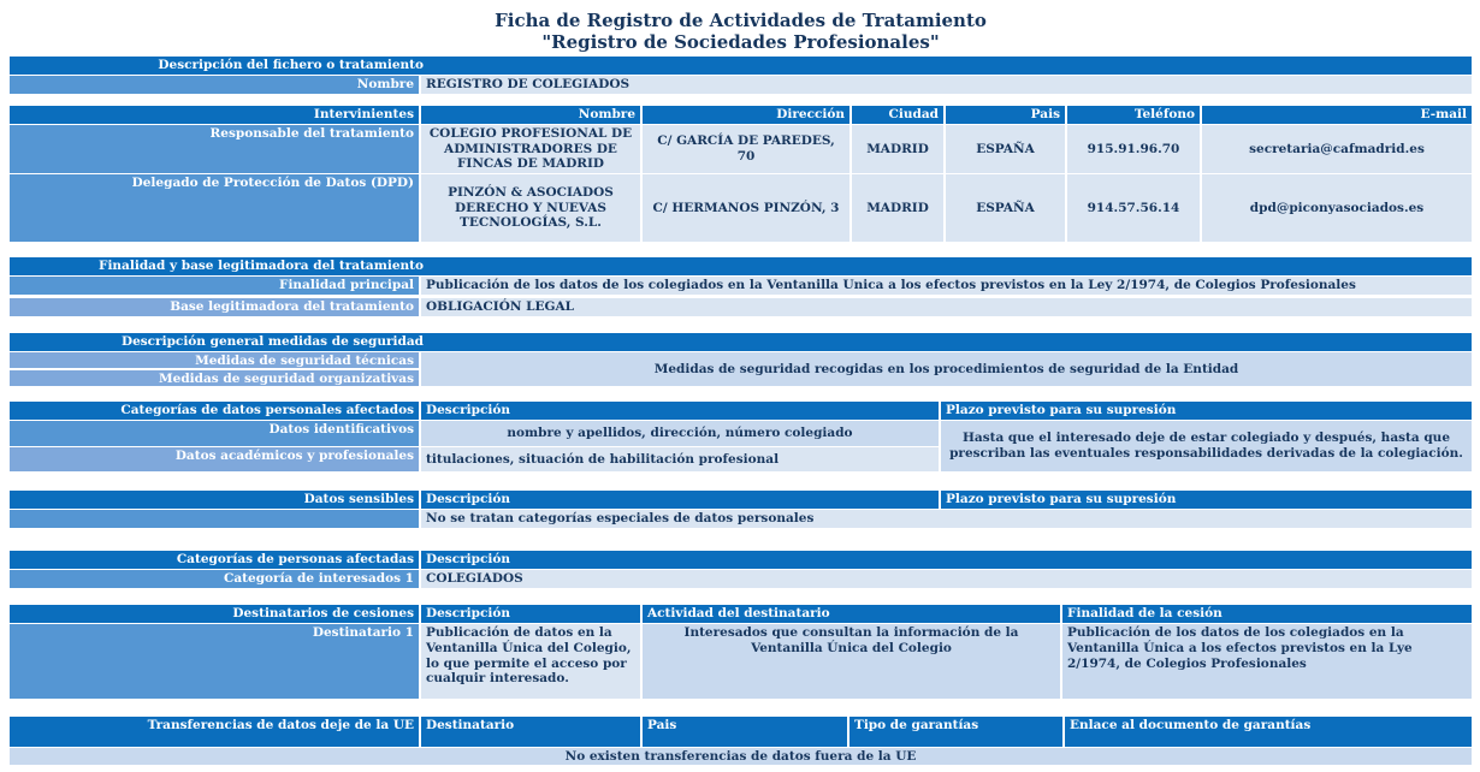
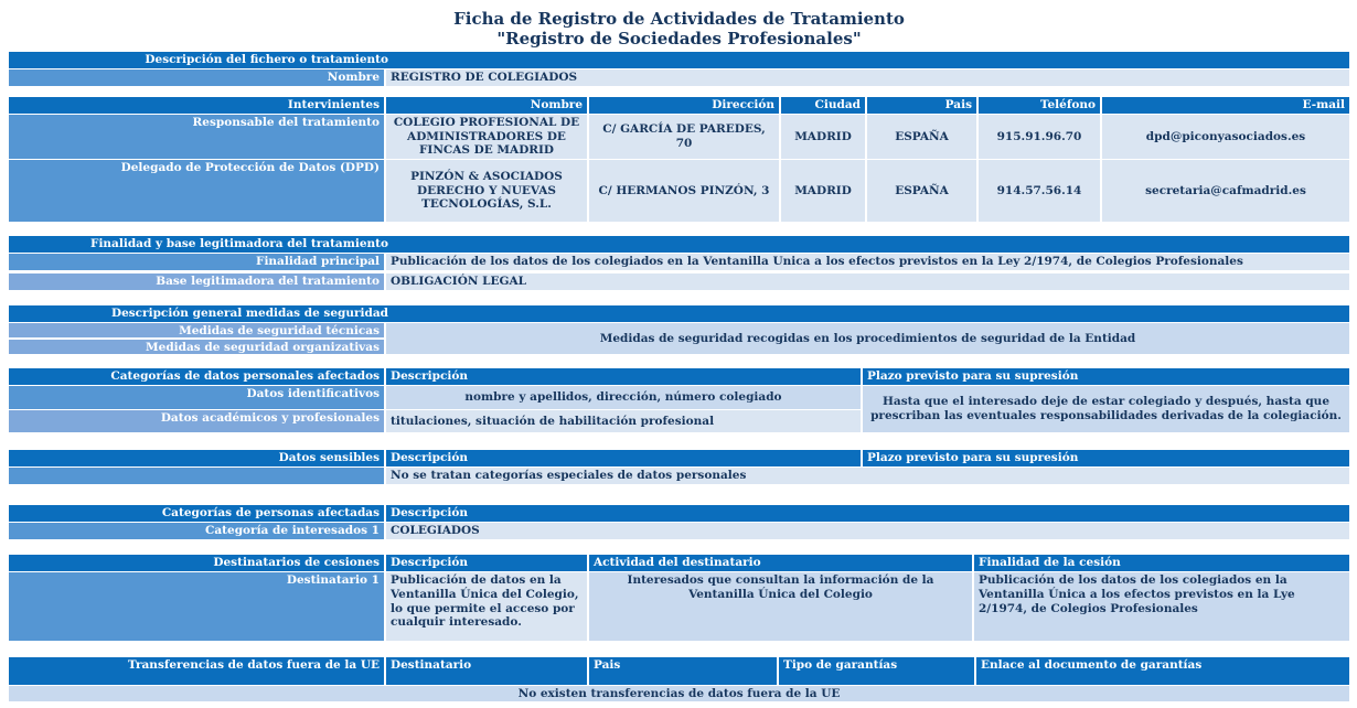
  Ficha de Registro de Actividades de Tratamiento
  "Registro de Sociedades Profesionales"
  Descripción del fichero o tratamiento
  Nombre
  REGISTRO DE COLEGIADOS
  Intervinientes
  Nombre
  Dirección
  Ciudad
  Pais
  Teléfono
  E-mail
  Responsable del tratamiento
  COLEGIO PROFESIONAL DE ADMINISTRADORES DE FINCAS DE MADRID
  C/ GARCÍA DE PAREDES, 70
  MADRID
  ESPAÑA
  915.91.96.70
- secretaria@cafmadrid.es
+ dpd@piconyasociados.es
  Delegado de Protección de Datos (DPD)
  PINZÓN & ASOCIADOS DERECHO Y NUEVAS TECNOLOGÍAS, S.L.
  C/ HERMANOS PINZÓN, 3
  MADRID
  ESPAÑA
  914.57.56.14
- dpd@piconyasociados.es
+ secretaria@cafmadrid.es
  Finalidad y base legitimadora del tratamiento
  Finalidad principal
  Publicación de los datos de los colegiados en la Ventanilla Unica a los efectos previstos en la Ley 2/1974, de Colegios Profesionales
  Base legitimadora del tratamiento
  OBLIGACIÓN LEGAL
  Descripción general medidas de seguridad
  Medidas de seguridad técnicas
  Medidas de seguridad organizativas
  Medidas de seguridad recogidas en los procedimientos de seguridad de la Entidad
  Categorías de datos personales afectados
  Descripción
  Plazo previsto para su supresión
  Datos identificativos
  nombre y apellidos, dirección, número colegiado
  Datos académicos y profesionales
  titulaciones, situación de habilitación profesional
  Hasta que el interesado deje de estar colegiado y después, hasta que prescriban las eventuales responsabilidades derivadas de la colegiación.
  Datos sensibles
  Descripción
  Plazo previsto para su supresión
  No se tratan categorías especiales de datos personales
  Categorías de personas afectadas
  Descripción
  Categoría de interesados 1
  COLEGIADOS
  Destinatarios de cesiones
  Descripción
  Actividad del destinatario
  Finalidad de la cesión
  Destinatario 1
  Publicación de datos en la Ventanilla Única del Colegio, lo que permite el acceso por cualquir interesado.
  Interesados que consultan la información de la Ventanilla Única del Colegio
  Publicación de los datos de los colegiados en la Ventanilla Única a los efectos previstos en la Lye 2/1974, de Colegios Profesionales
- Transferencias de datos deje de la UE
+ Transferencias de datos fuera de la UE
  Destinatario
  Pais
  Tipo de garantías
  Enlace al documento de garantías
  No existen transferencias de datos fuera de la UE
